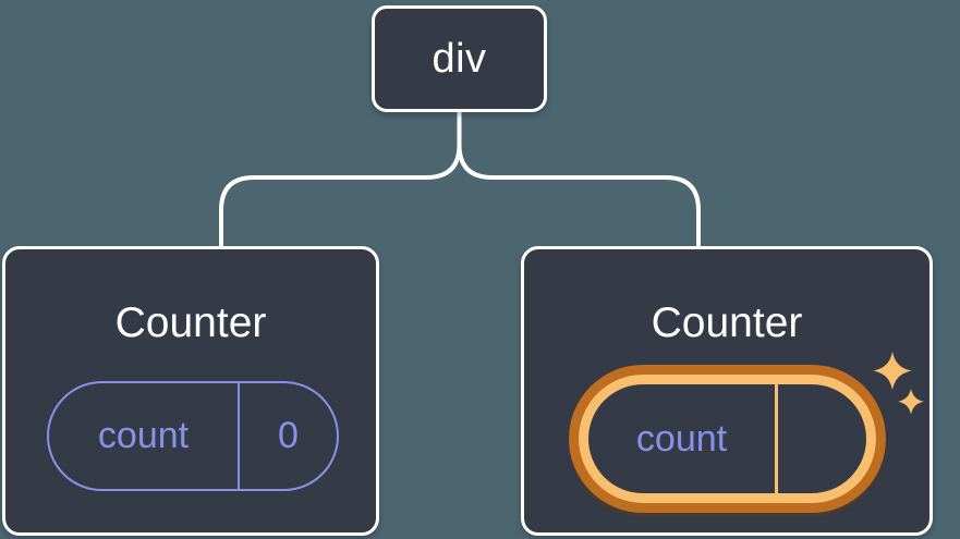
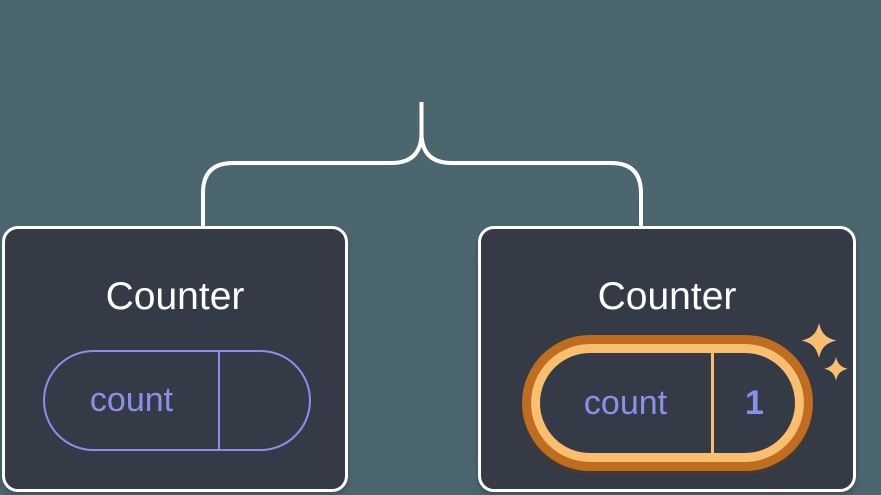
- div
  Counter
  count
- 0
  Counter
  count
+ 1
